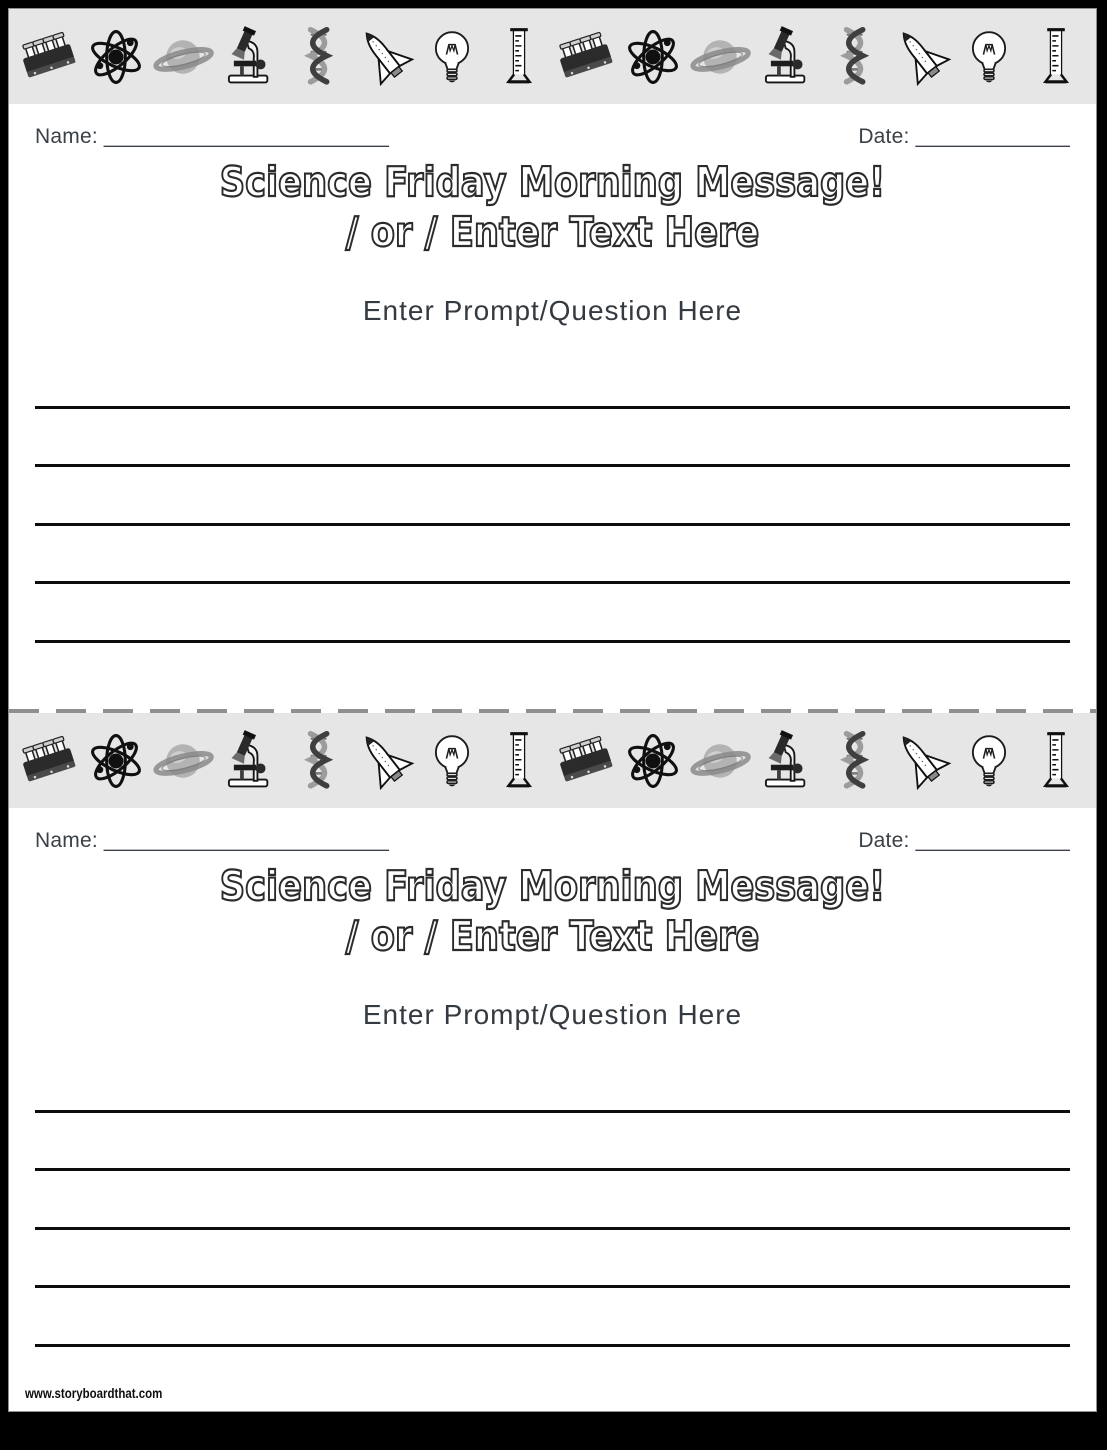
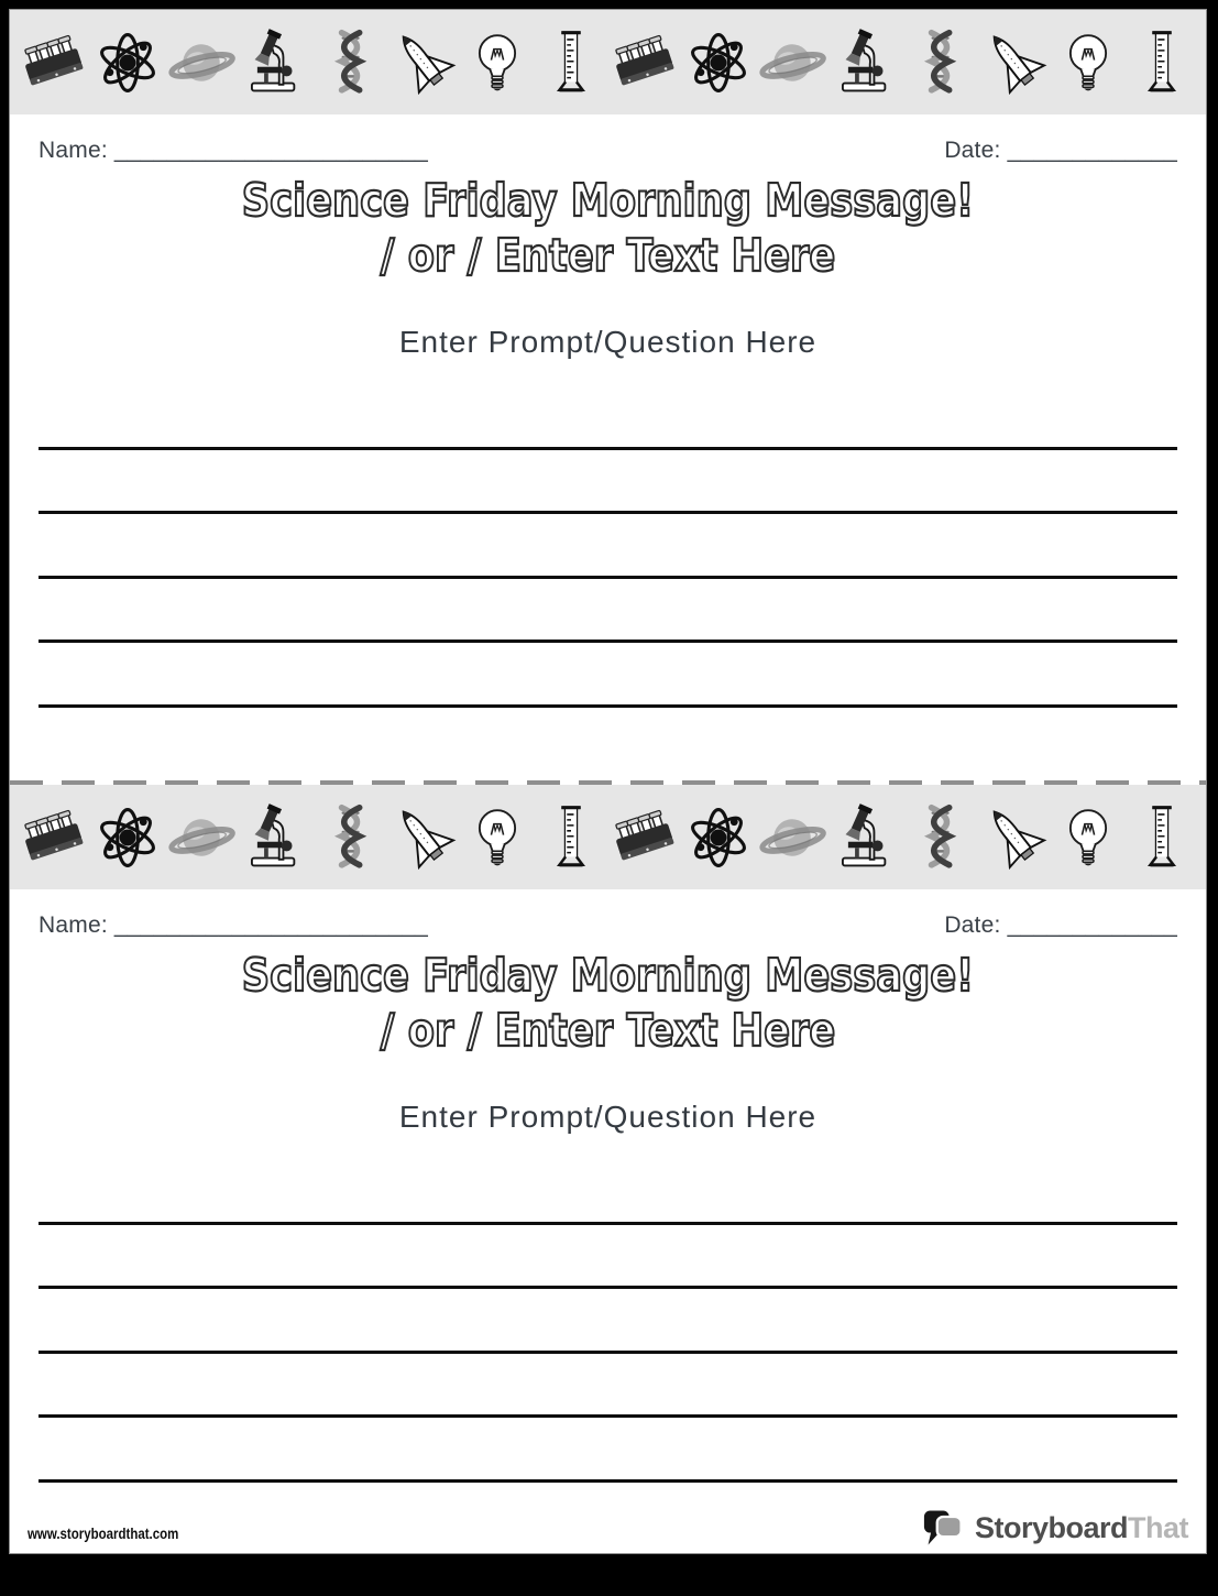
  Name: ________________________
  Date: _____________
  Science Friday Morning Message!
  / or / Enter Text Here
  Enter Prompt/Question Here
  Name: ________________________
  Date: _____________
  Science Friday Morning Message!
  / or / Enter Text Here
  Enter Prompt/Question Here
  www.storyboardthat.com
+ StoryboardThat
